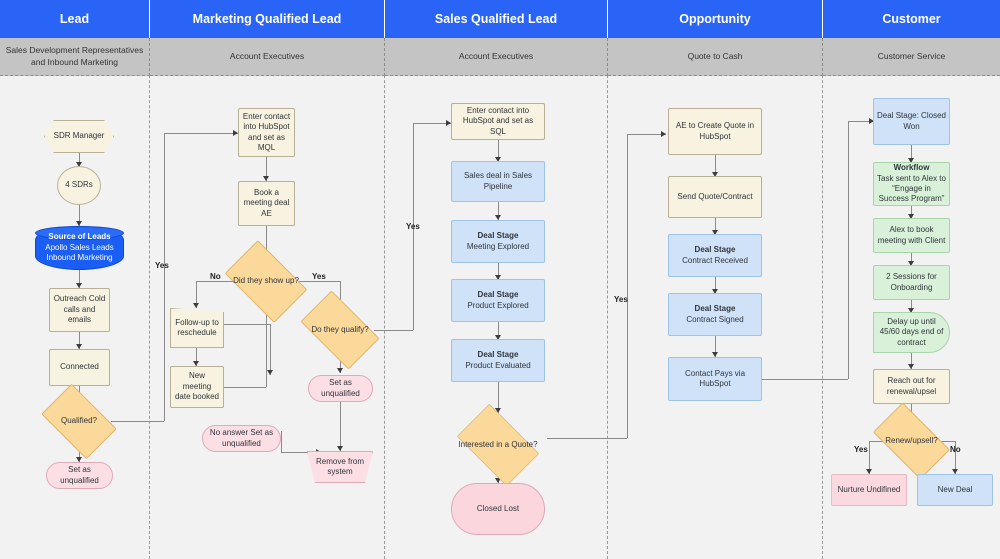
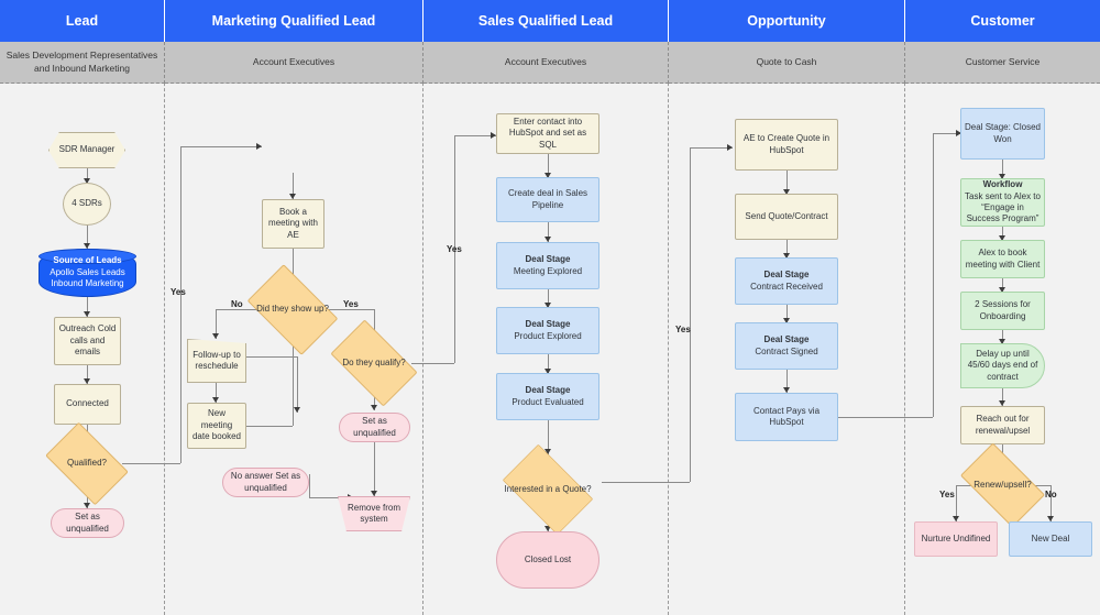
  Lead
  Marketing Qualified Lead
  Sales Qualified Lead
  Opportunity
  Customer
  Sales Development Representatives and Inbound Marketing
  Account Executives
  Account Executives
  Quote to Cash
  Customer Service
  Yes
  SDR Manager
  4 SDRs
  Source of Leads
  Apollo Sales Leads
  Inbound Marketing
  Outreach Cold calls and emails
  Connected
  Qualified?
  Set as unqualified
  No
  Yes
- Enter contact into HubSpot and set as MQL
- Book a meeting deal AE
+ Book a meeting with AE
  Did they show up?
  Follow-up to reschedule
  New meeting date booked
  No answer Set as unqualified
  Do they qualify?
  Set as unqualified
  Remove from system
  Yes
  Enter contact into HubSpot and set as SQL
- Sales deal in Sales Pipeline
+ Create deal in Sales Pipeline
  Deal Stage
  Meeting Explored
  Deal Stage
  Product Explored
  Deal Stage
  Product Evaluated
  Interested in a Quote?
  Closed Lost
  Yes
  AE to Create Quote in HubSpot
  Send Quote/Contract
  Deal Stage
  Contract Received
  Deal Stage
  Contract Signed
  Contact Pays via HubSpot
  Yes
  No
  Deal Stage: Closed Won
  Workflow
  Task sent to Alex to “Engage in Success Program”
  Alex to book meeting with Client
  2 Sessions for Onboarding
  Delay up until 45/60 days end of contract
  Reach out for renewal/upsel
  Renew/upsell?
  Nurture Undifined
  New Deal
